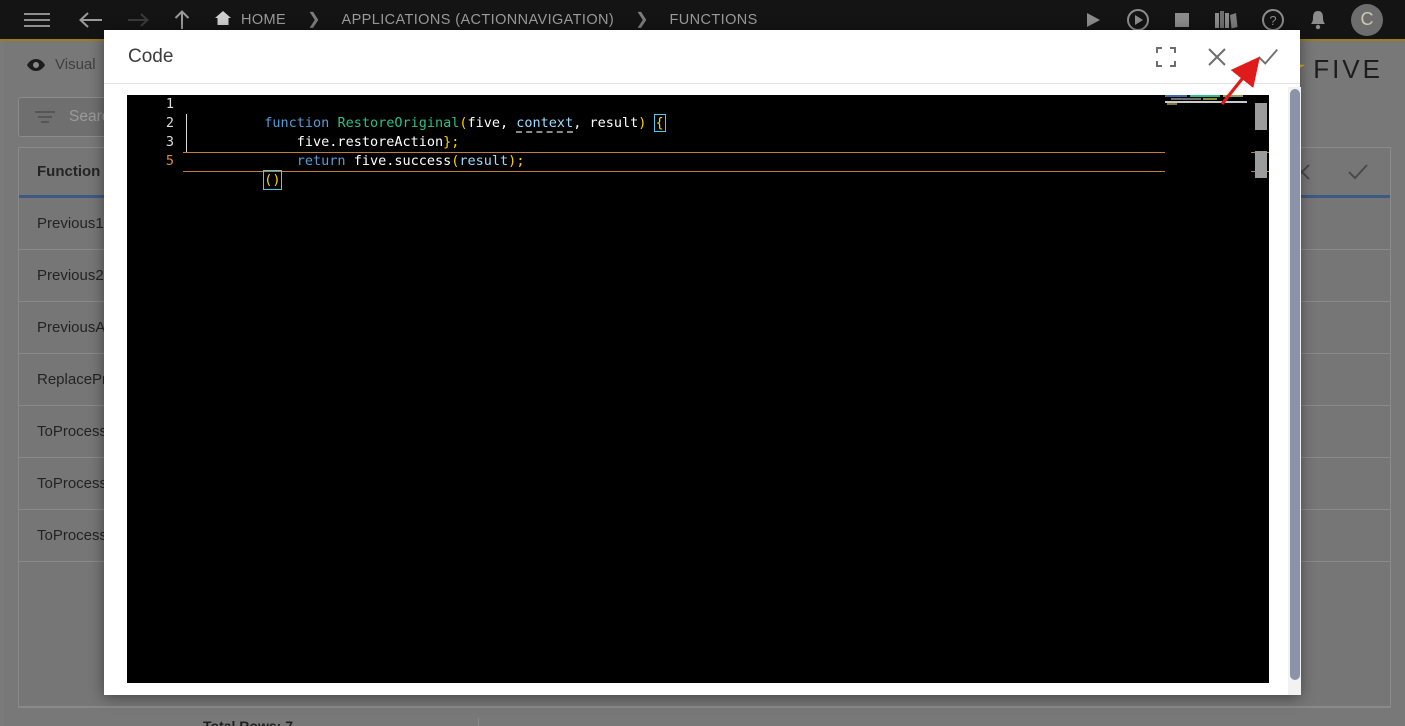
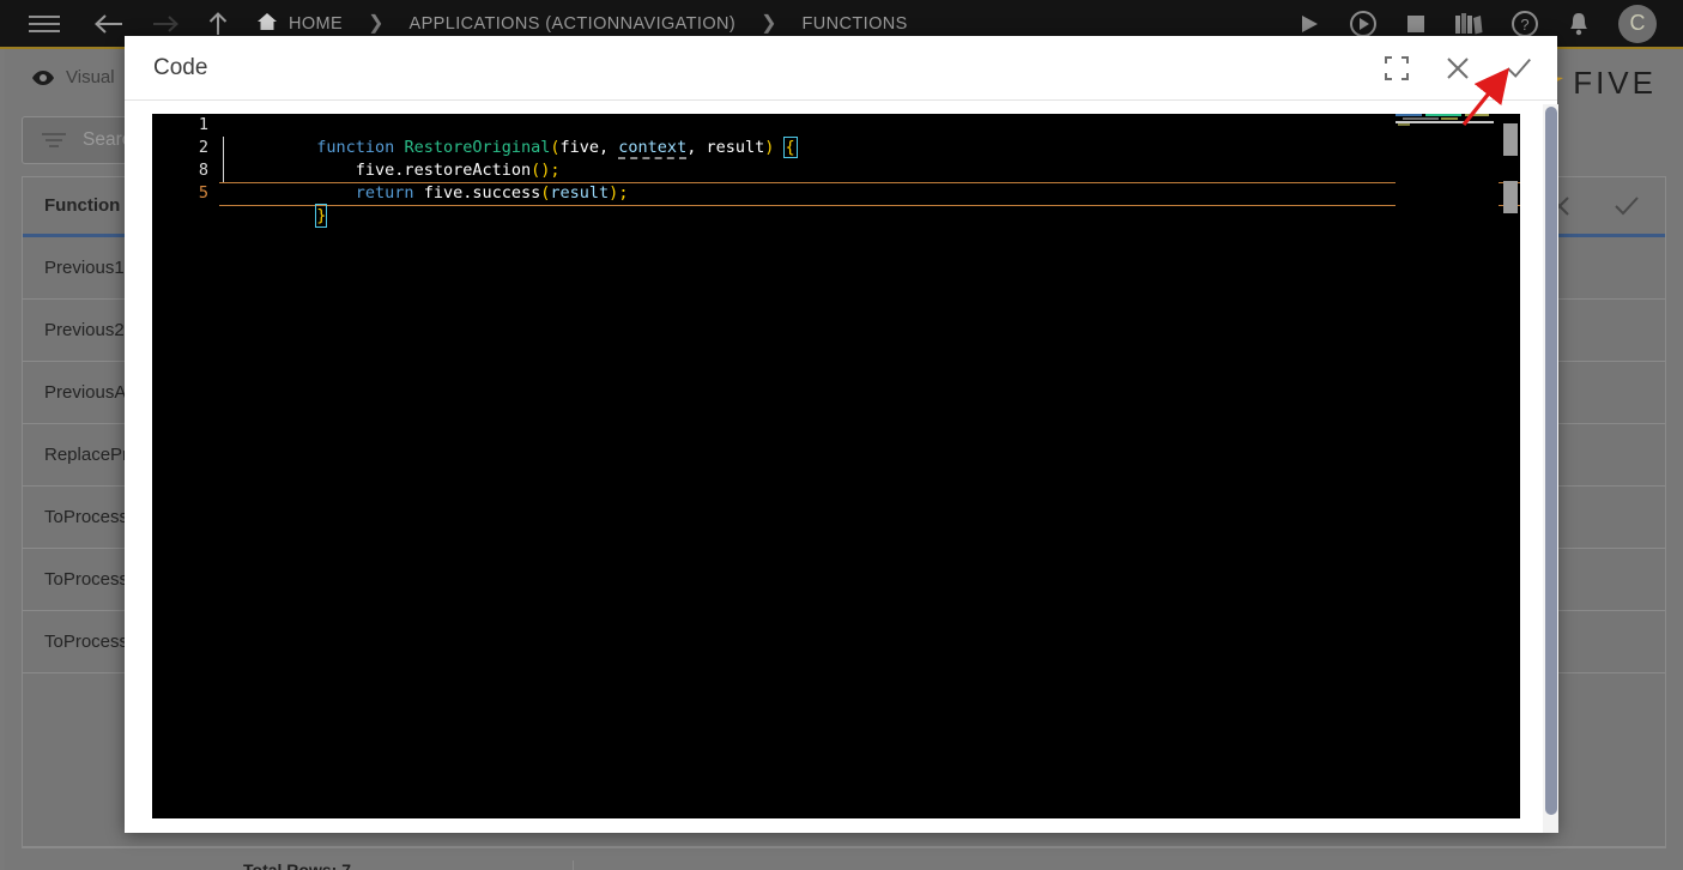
  HOME
  ❯
  APPLICATIONS (ACTIONNAVIGATION)
  ❯
  FUNCTIONS
  ?
  C
  Visual
  FIVE
  Function
  Previous1
  Previous2
  PreviousA
  ReplaceP
  ToProces
  ToProces
  ToProces
  Code
  1
  2
- 3
+ 8
  5
  function RestoreOriginal(five, context, result) {
- five.restoreAction};
+ five.restoreAction();
  return five.success(result);
- ()
+ }
